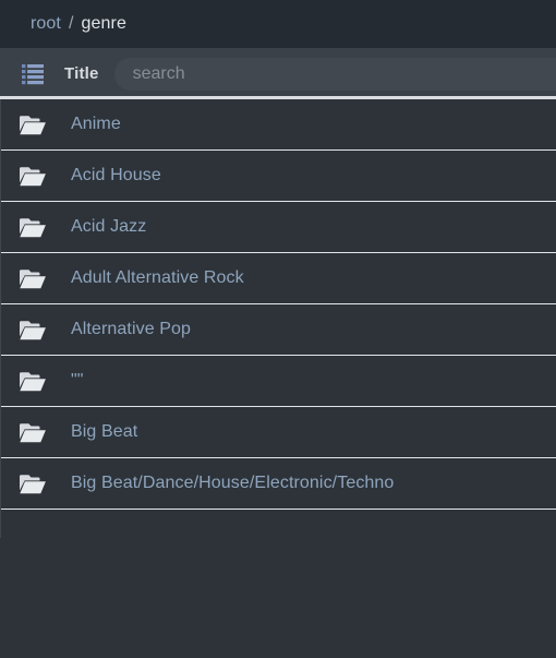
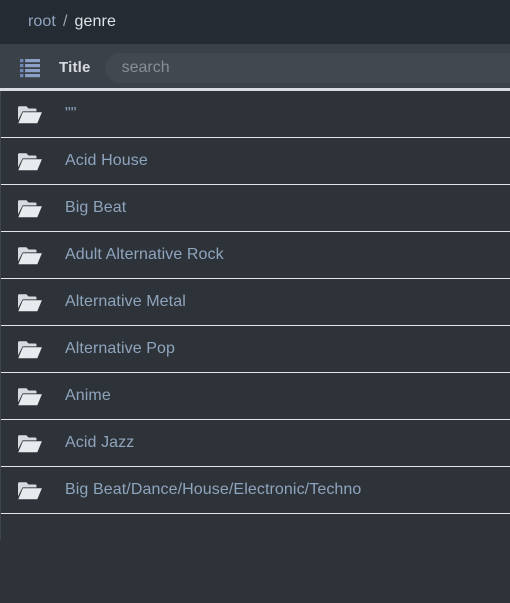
  root / genre
  Title
  search
- Anime
+ ""
  Acid House
- Acid Jazz
+ Big Beat
  Adult Alternative Rock
+ Alternative Metal
  Alternative Pop
- ""
+ Anime
- Big Beat
+ Acid Jazz
  Big Beat/Dance/House/Electronic/Techno
